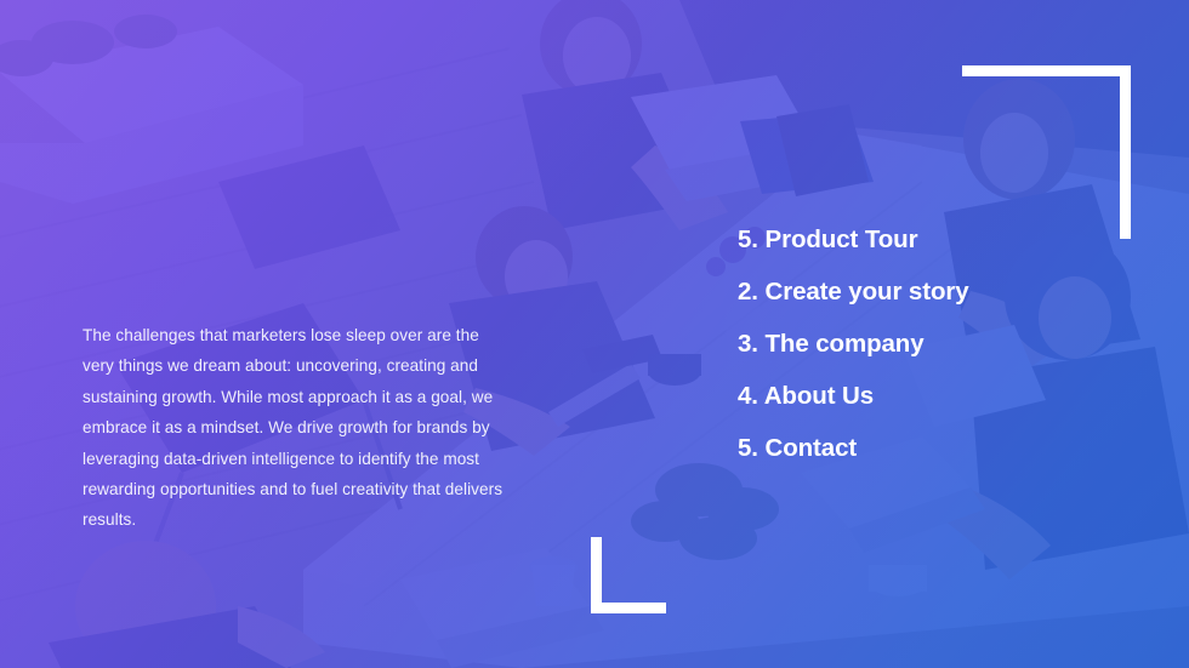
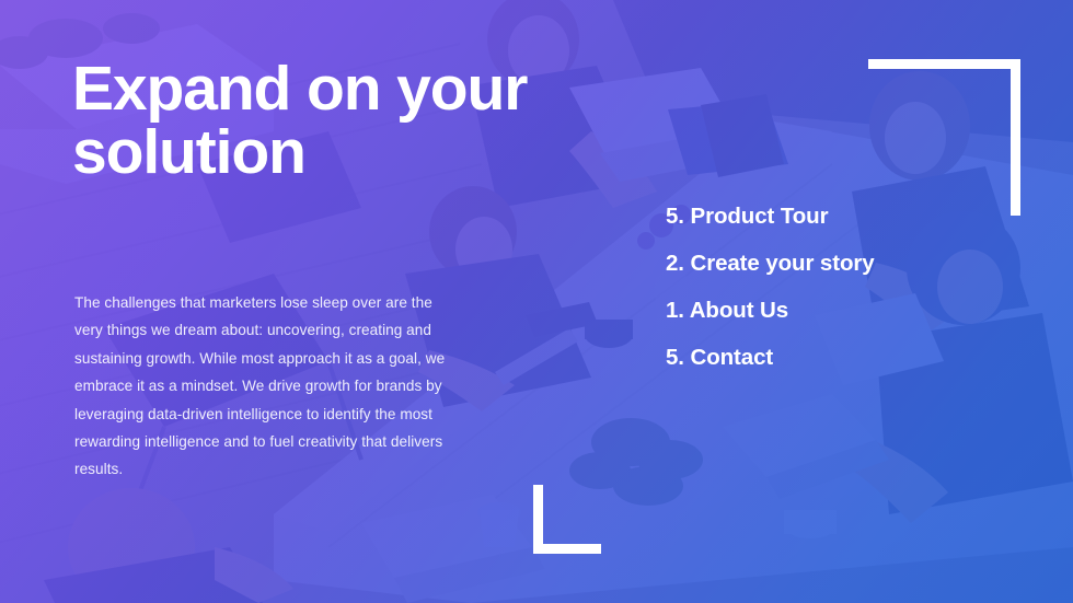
+ Expand on your
+ solution
- The challenges that marketers lose sleep over are the very things we dream about: uncovering, creating and sustaining growth. While most approach it as a goal, we embrace it as a mindset. We drive growth for brands by leveraging data-driven intelligence to identify the most rewarding opportunities and to fuel creativity that delivers results.
+ The challenges that marketers lose sleep over are the very things we dream about: uncovering, creating and sustaining growth. While most approach it as a goal, we embrace it as a mindset. We drive growth for brands by leveraging data-driven intelligence to identify the most rewarding intelligence and to fuel creativity that delivers results.
  5. Product Tour
  2. Create your story
- 3. The company
- 4. About Us
+ 1. About Us
  5. Contact
